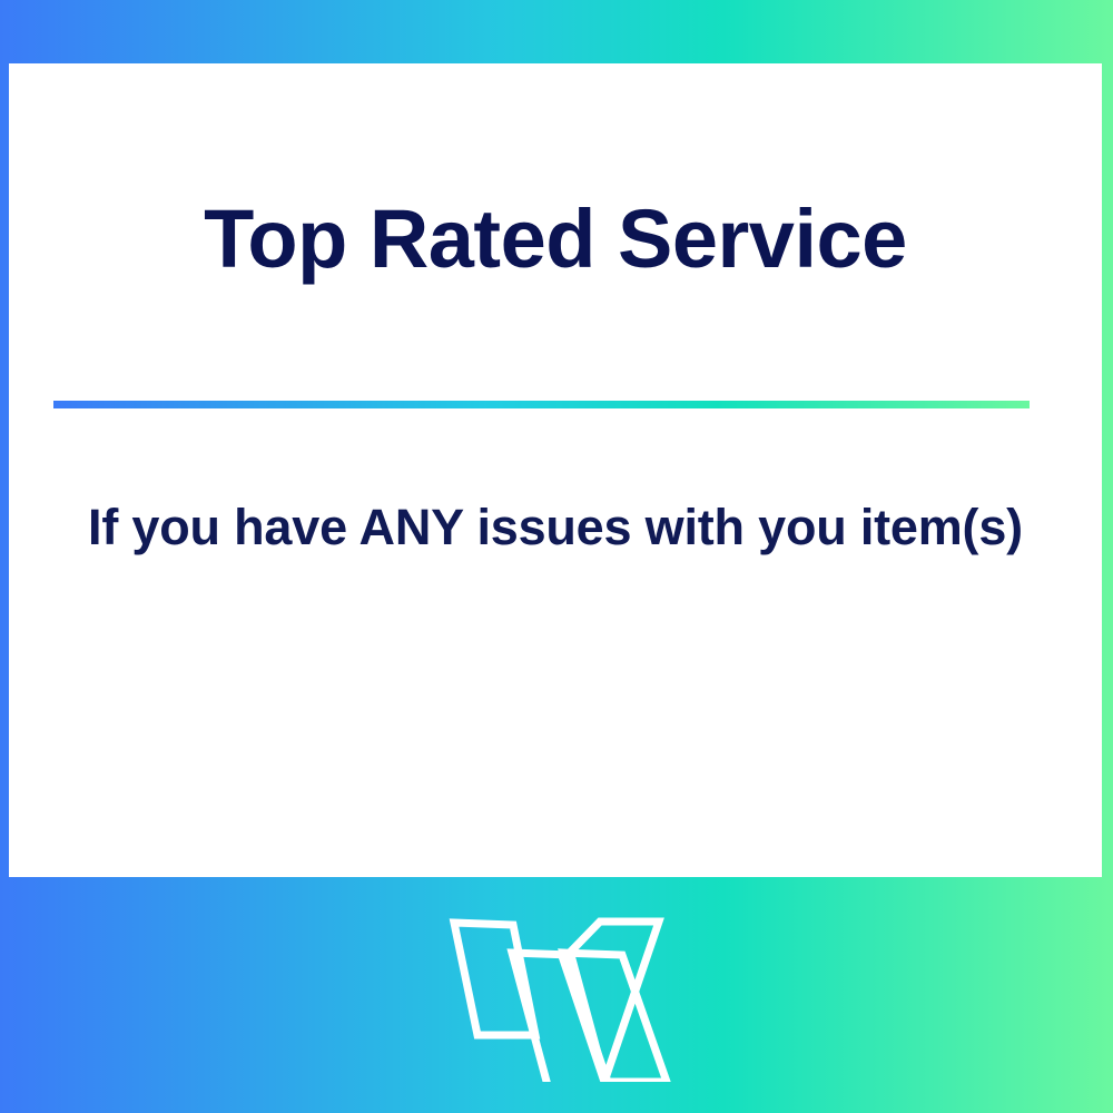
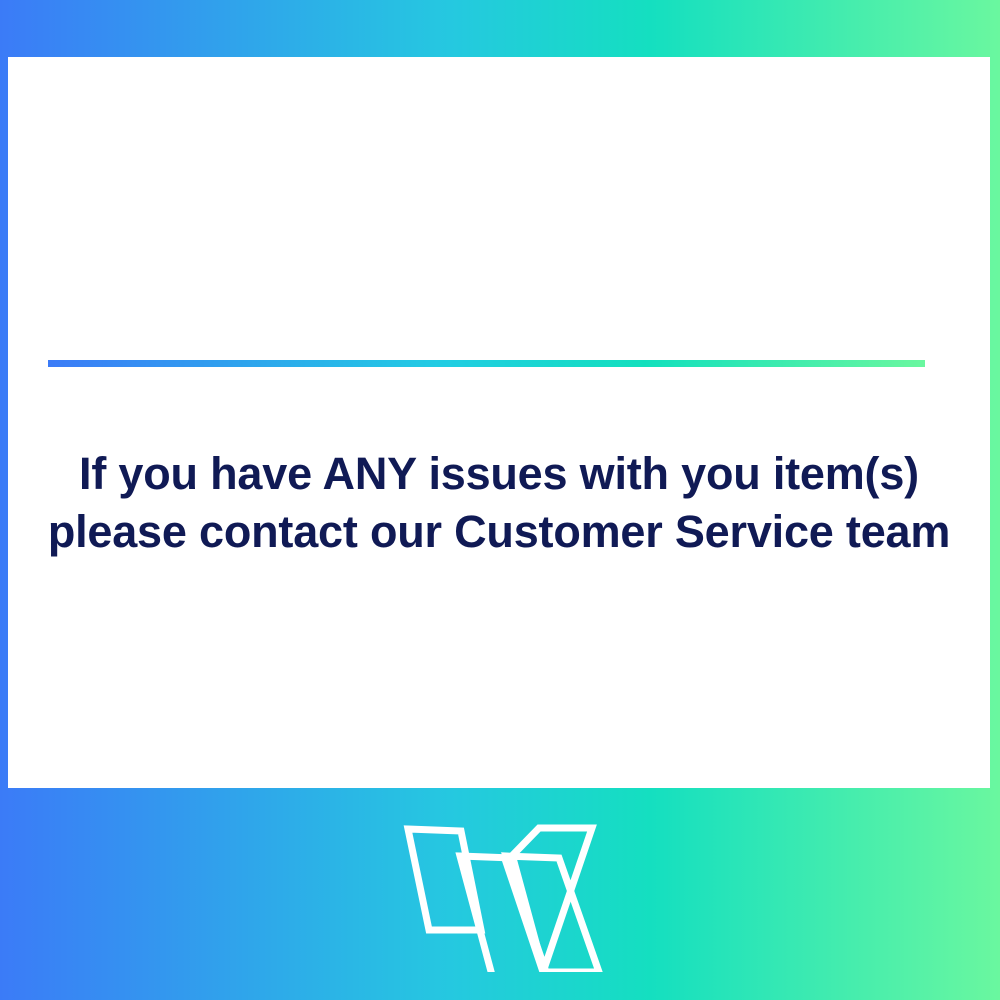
- Top Rated Service
  If you have ANY issues with you item(s)
+ please contact our Customer Service team
